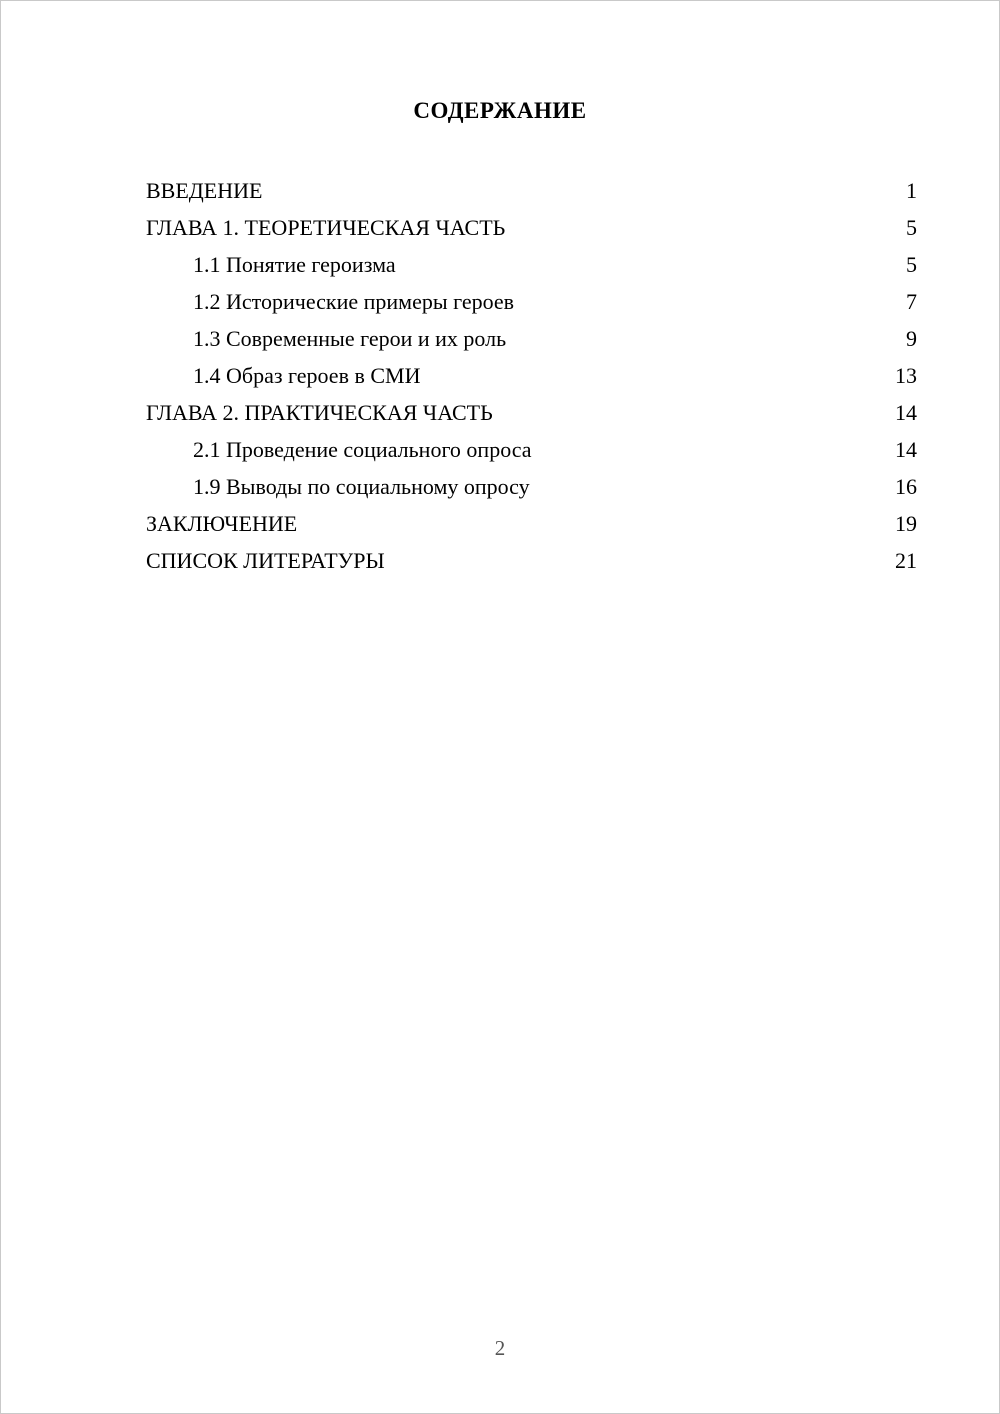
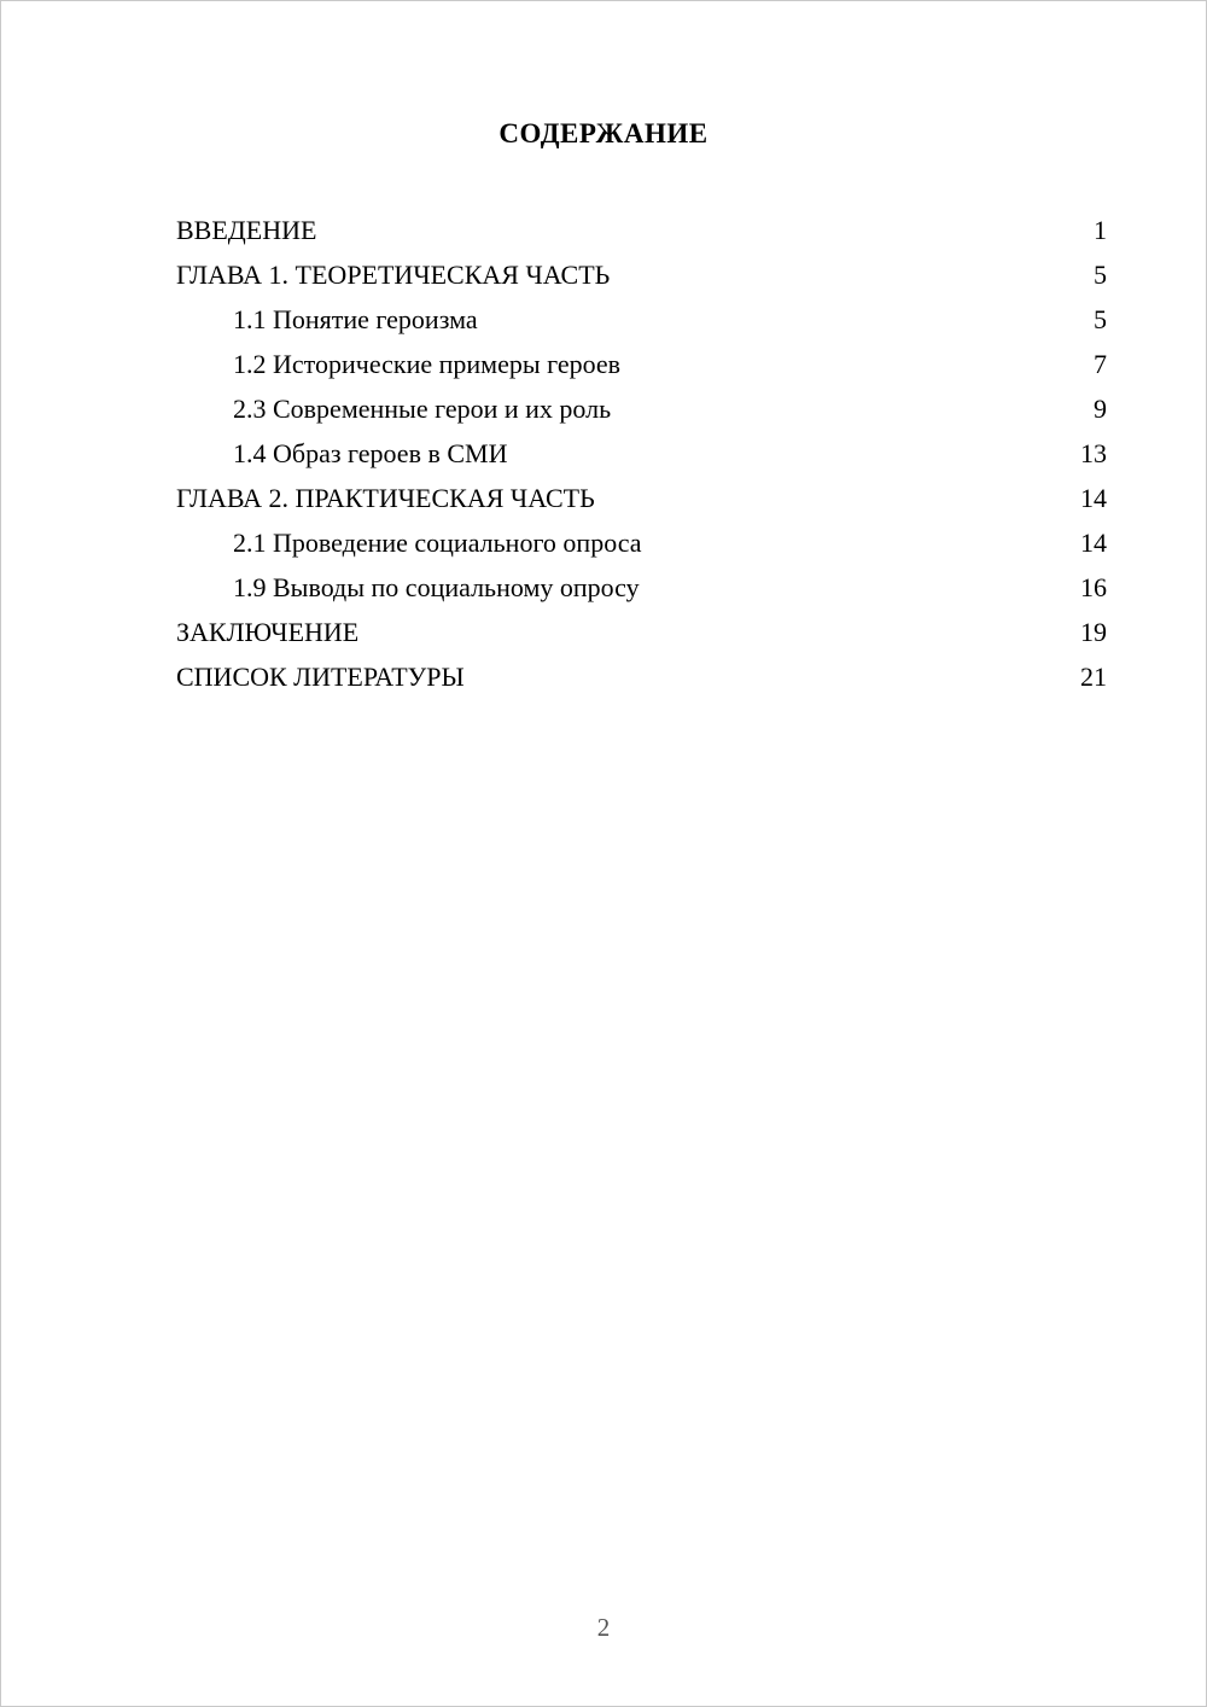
  СОДЕРЖАНИЕ
  ВВЕДЕНИЕ
  1
  ГЛАВА 1. ТЕОРЕТИЧЕСКАЯ ЧАСТЬ
  5
  1.1 Понятие героизма
  5
  1.2 Исторические примеры героев
  7
- 1.3 Современные герои и их роль
+ 2.3 Современные герои и их роль
  9
  1.4 Образ героев в СМИ
  13
  ГЛАВА 2. ПРАКТИЧЕСКАЯ ЧАСТЬ
  14
  2.1 Проведение социального опроса
  14
  1.9 Выводы по социальному опросу
  16
  ЗАКЛЮЧЕНИЕ
  19
  СПИСОК ЛИТЕРАТУРЫ
  21
  2
